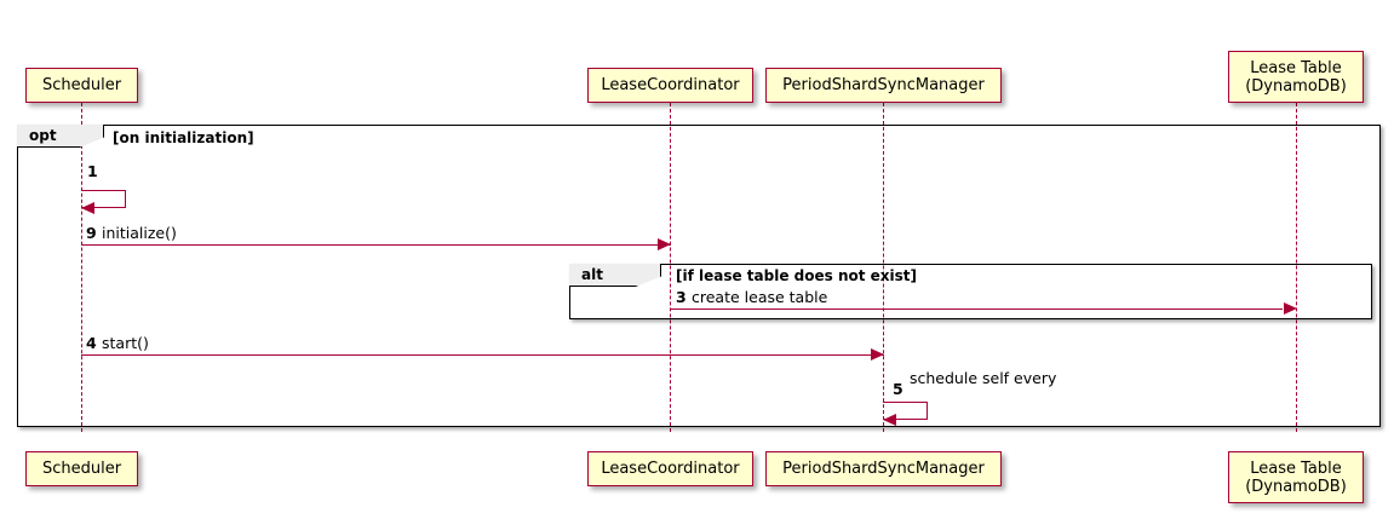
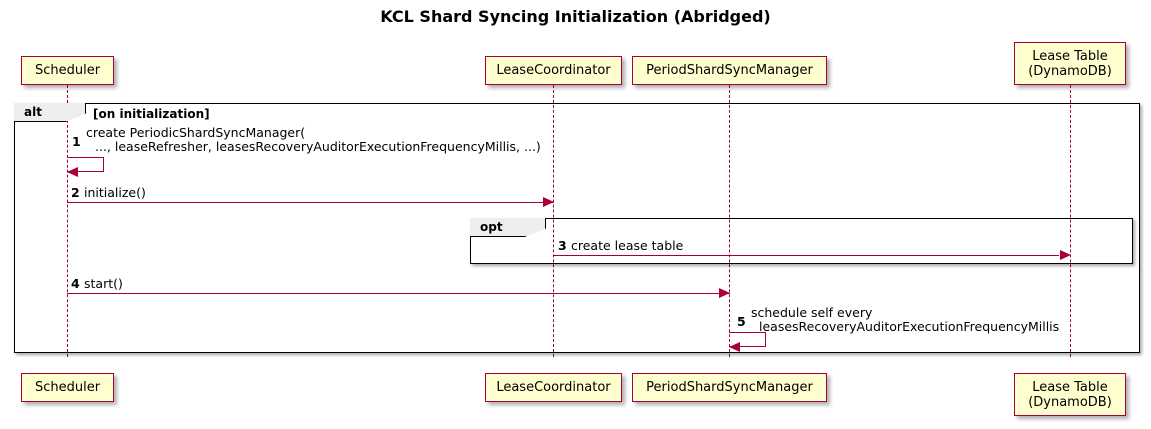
+ KCL Shard Syncing Initialization (Abridged)
  Scheduler
  LeaseCoordinator
  PeriodShardSyncManager
  Lease Table
  (DynamoDB)
- opt
+ alt
  [on initialization]
  1
+ create PeriodicShardSyncManager(
+ ..., leaseRefresher, leasesRecoveryAuditorExecutionFrequencyMillis, ...)
- 9
+ 2
  initialize()
- alt
+ opt
- [if lease table does not exist]
  3
  create lease table
  4
  start()
  5
  schedule self every
+ leasesRecoveryAuditorExecutionFrequencyMillis
  Scheduler
  LeaseCoordinator
  PeriodShardSyncManager
  Lease Table
  (DynamoDB)
